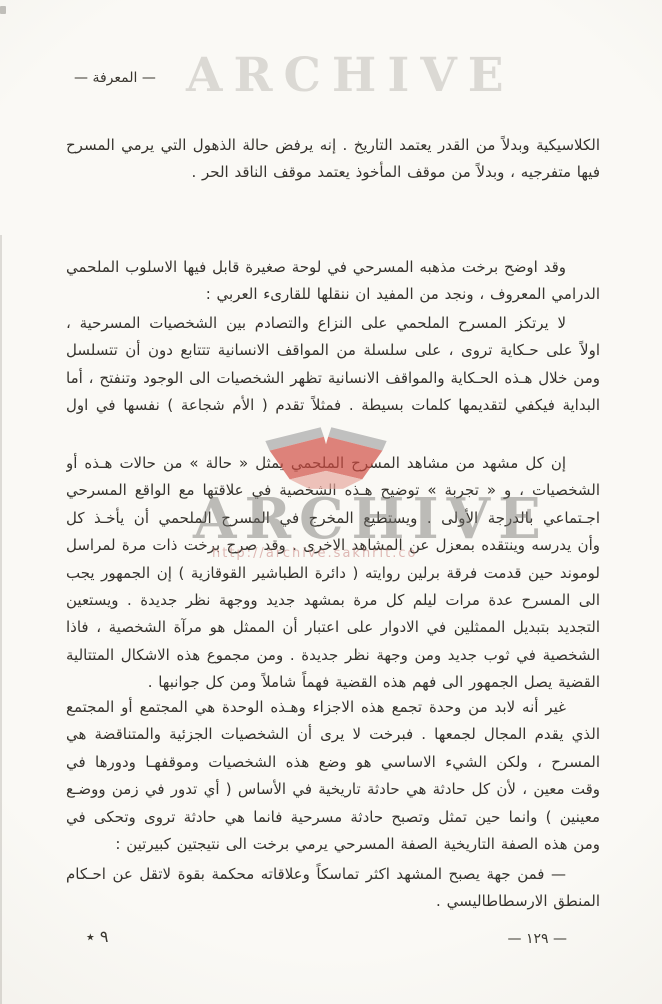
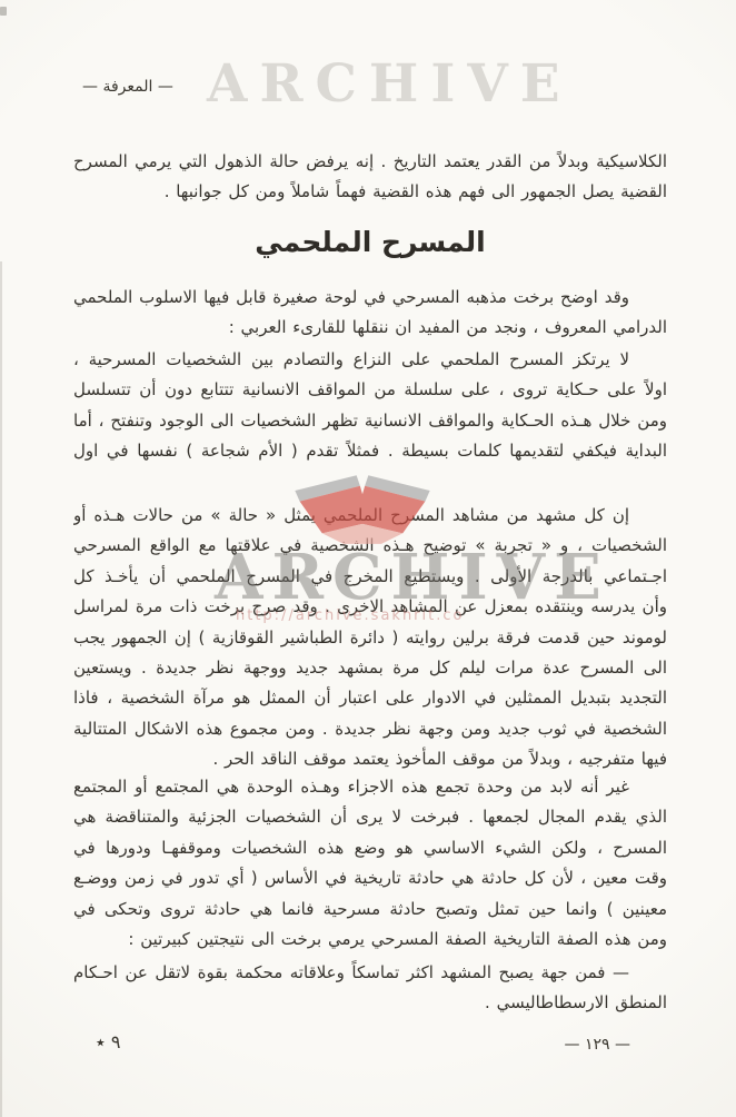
  ARCHIVE
  — المعرفة —
  ARCHIVE
  http://archive.sakhrit.co
  الكلاسيكية وبدلاً من القدر يعتمد التاريخ . إنه يرفض حالة الذهول التي يرمي المسرح
- فيها متفرجيه ، وبدلاً من موقف المأخوذ يعتمد موقف الناقد الحر .
+ القضية يصل الجمهور الى فهم هذه القضية فهماً شاملاً ومن كل جوانبها .
+ المسرح الملحمي
  وقد اوضح برخت مذهبه المسرحي في لوحة صغيرة قابل فيها الاسلوب الملحمي
  الدرامي المعروف ، ونجد من المفيد ان ننقلها للقارىء العربي :
  لا يرتكز المسرح الملحمي على النزاع والتصادم بين الشخصيات المسرحية ،
  اولاً على حـكاية تروى ، على سلسلة من المواقف الانسانية تتتابع دون أن تتسلسل
  ومن خلال هـذه الحـكاية والمواقف الانسانية تظهر الشخصيات الى الوجود وتنفتح ، أما
  البداية فيكفي لتقديمها كلمات بسيطة . فمثلاً تقدم ( الأم شجاعة ) نفسها في اول
  إن كل مشهد من مشاهد المسرح الملحمي يمثل « حالة » من حالات هـذه أو
  الشخصيات ، و « تجربة » توضيح هـذه الشخصية في علاقتها مع الواقع المسرحي
  اجـتماعي بالدرجة الأولى . ويستطيع المخرج في المسرح الملحمي أن يأخـذ كل
  وأن يدرسه وينتقده بمعزل عن المشاهد الاخرى . وقد صرح برخت ذات مرة لمراسل
  لوموند حين قدمت فرقة برلين روايته ( دائرة الطباشير القوقازية ) إن الجمهور يجب
  الى المسرح عدة مرات ليلم كل مرة بمشهد جديد ووجهة نظر جديدة . ويستعين
  التجديد بتبديل الممثلين في الادوار على اعتبار أن الممثل هو مرآة الشخصية ، فاذا
  الشخصية في ثوب جديد ومن وجهة نظر جديدة . ومن مجموع هذه الاشكال المتتالية
- القضية يصل الجمهور الى فهم هذه القضية فهماً شاملاً ومن كل جوانبها .
+ فيها متفرجيه ، وبدلاً من موقف المأخوذ يعتمد موقف الناقد الحر .
  غير أنه لابد من وحدة تجمع هذه الاجزاء وهـذه الوحدة هي المجتمع أو المجتمع
  الذي يقدم المجال لجمعها . فبرخت لا يرى أن الشخصيات الجزئية والمتناقضة هي
  المسرح ، ولكن الشيء الاساسي هو وضع هذه الشخصيات وموقفهـا ودورها في
  وقت معين ، لأن كل حادثة هي حادثة تاريخية في الأساس ( أي تدور في زمن ووضـع
  معينين ) وانما حين تمثل وتصبح حادثة مسرحية فانما هي حادثة تروى وتحكى في
  ومن هذه الصفة التاريخية الصفة المسرحي يرمي برخت الى نتيجتين كبيرتين :
  — فمن جهة يصبح المشهد اكثر تماسكاً وعلاقاته محكمة بقوة لاتقل عن احـكام
  المنطق الارسطاطاليسي .
  ٩ ٭
  — ١٢٩ —
